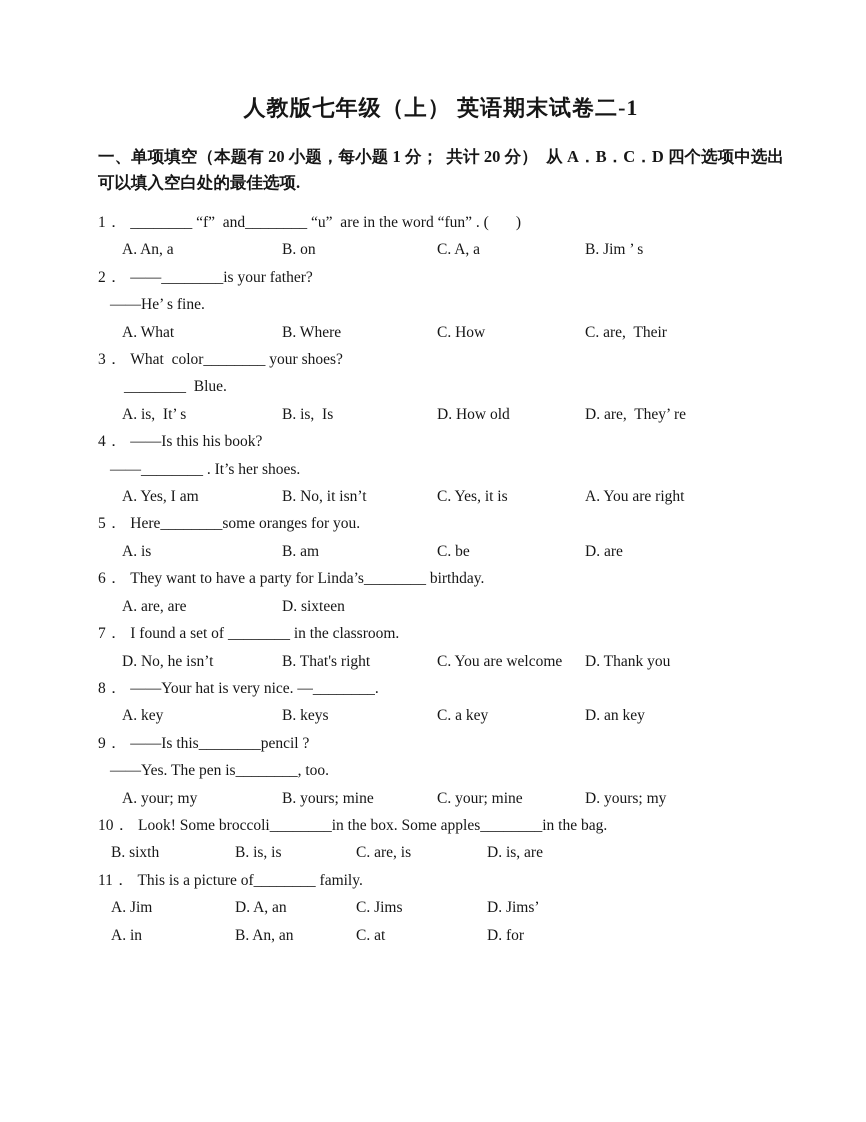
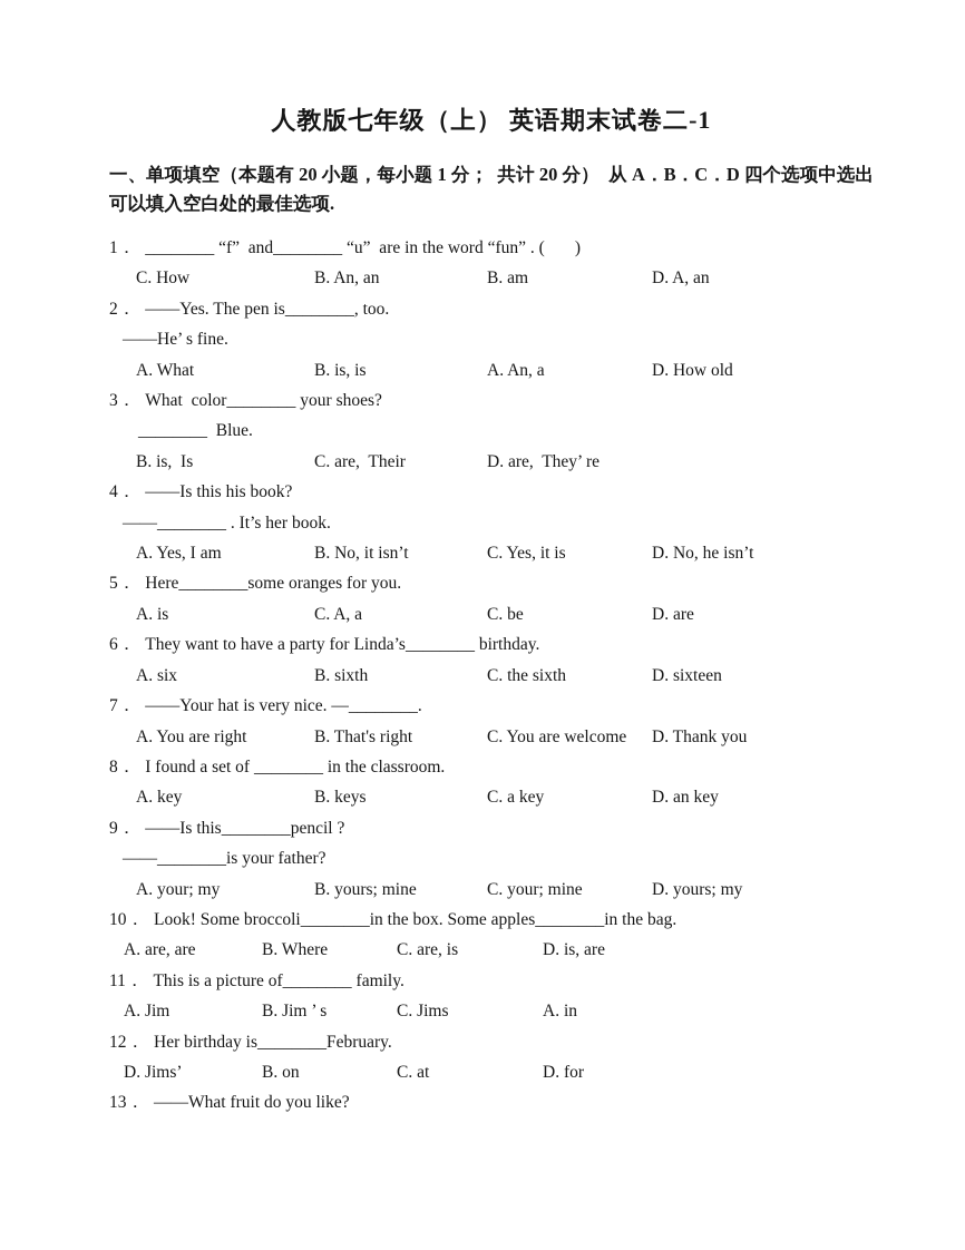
  人教版七年级（上） 英语期末试卷二-1
  一、单项填空（本题有 20 小题，每小题 1 分； 共计 20 分） 从 A．B．C．D 四个选项中选出可以填入空白处的最佳选项.
  1． ________ “f” and________ “u” are in the word “fun” . ( )
- A. An, a
+ C. How
- B. on
+ B. An, an
- C. A, a
+ B. am
- B. Jim ’ s
+ D. A, an
- 2． ——________is your father?
+ 2． ——Yes. The pen is________, too.
  ——He’ s fine.
  A. What
- B. Where
+ B. is, is
- C. How
+ A. An, a
- C. are, Their
+ D. How old
  3． What color________ your shoes?
  ________ Blue.
- A. is, It’ s
  B. is, Is
- D. How old
+ C. are, Their
  D. are, They’ re
  4． ——Is this his book?
- ——________ . It’s her shoes.
+ ——________ . It’s her book.
  A. Yes, I am
  B. No, it isn’t
  C. Yes, it is
- A. You are right
+ D. No, he isn’t
  5． Here________some oranges for you.
  A. is
- B. am
+ C. A, a
  C. be
  D. are
  6． They want to have a party for Linda’s________ birthday.
+ A. six
- A. are, are
+ B. sixth
+ C. the sixth
  D. sixteen
- 7． I found a set of ________ in the classroom.
+ 7． ——Your hat is very nice. —________.
- D. No, he isn’t
+ A. You are right
  B. That's right
  C. You are welcome
  D. Thank you
- 8． ——Your hat is very nice. —________.
+ 8． I found a set of ________ in the classroom.
  A. key
  B. keys
  C. a key
  D. an key
  9． ——Is this________pencil ?
- ——Yes. The pen is________, too.
+ ——________is your father?
  A. your; my
  B. yours; mine
  C. your; mine
  D. yours; my
  10． Look! Some broccoli________in the box. Some apples________in the bag.
- B. sixth
+ A. are, are
- B. is, is
+ B. Where
  C. are, is
  D. is, are
  11． This is a picture of________ family.
  A. Jim
- D. A, an
+ B. Jim ’ s
  C. Jims
- D. Jims’
+ A. in
+ 12． Her birthday is________February.
- A. in
+ D. Jims’
- B. An, an
+ B. on
  C. at
  D. for
+ 13． ——What fruit do you like?
